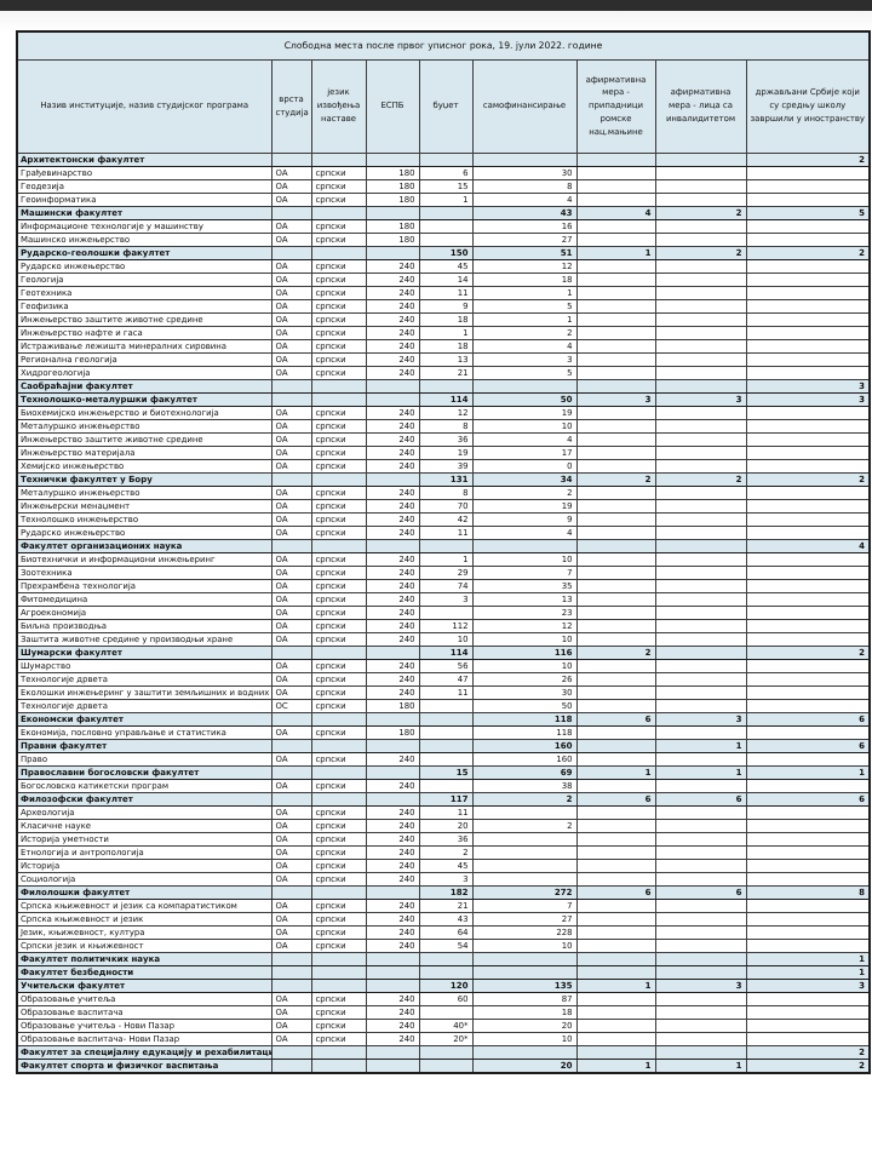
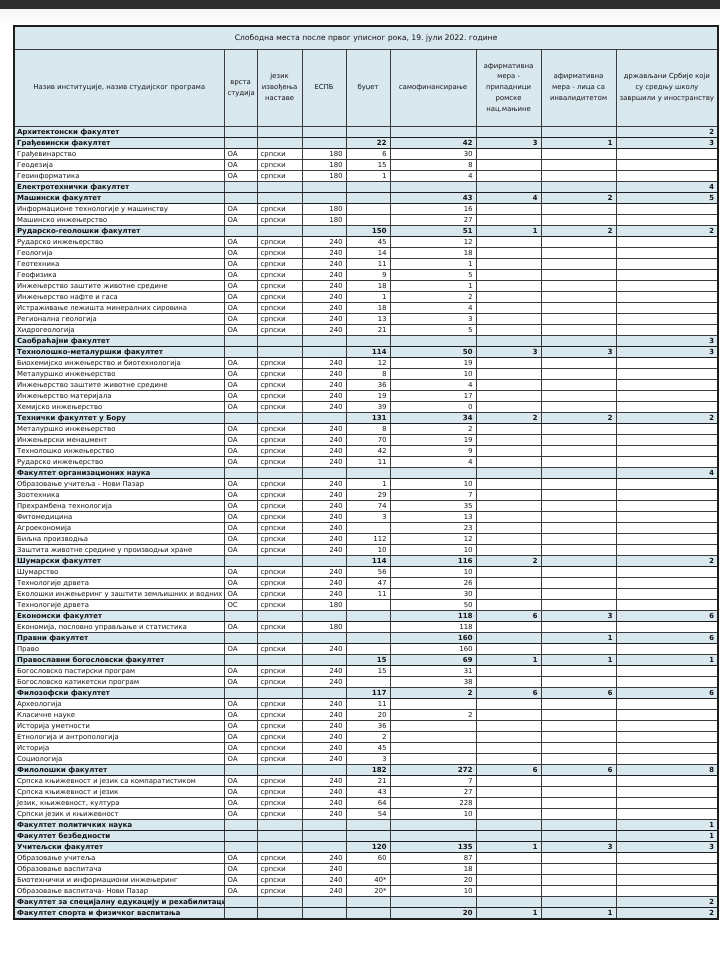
  Слободна места после првог уписног рока, 19. јули 2022. године
  Назив институције, назив студијског програма	врста студија	језик извођења наставе	ЕСПБ	буџет	самофинансирање	афирмативна мера - припадници ромске нац.мањине	афирмативна мера - лица са инвалидитетом	држављани Србије који су средњу школу завршили у иностранству
  Архитектонски факултет								2
+ Грађевински факултет				22	42	3	1	3
  Грађевинарство	ОА	српски	180	6	30
  Геодезија	ОА	српски	180	15	8
  Геоинформатика	ОА	српски	180	1	4
+ Електротехнички факултет								4
  Машински факултет					43	4	2	5
  Информационе технологије у машинству	ОА	српски	180		16
  Машинско инжењерство	ОА	српски	180		27
  Рударско-геолошки факултет				150	51	1	2	2
  Рударско инжењерство	ОА	српски	240	45	12
  Геологија	ОА	српски	240	14	18
  Геотехника	ОА	српски	240	11	1
  Геофизика	ОА	српски	240	9	5
  Инжењерство заштите животне средине	ОА	српски	240	18	1
  Инжењерство нафте и гаса	ОА	српски	240	1	2
  Истраживање лежишта минералних сировина	ОА	српски	240	18	4
  Регионална геологија	ОА	српски	240	13	3
  Хидрогеологија	ОА	српски	240	21	5
  Саобраћајни факултет								3
  Технолошко-металуршки факултет				114	50	3	3	3
  Биохемијско инжењерство и биотехнологија	ОА	српски	240	12	19
  Металуршко инжењерство	ОА	српски	240	8	10
  Инжењерство заштите животне средине	ОА	српски	240	36	4
  Инжењерство материјала	ОА	српски	240	19	17
  Хемијско инжењерство	ОА	српски	240	39	0
  Технички факултет у Бору				131	34	2	2	2
  Металуршко инжењерство	ОА	српски	240	8	2
  Инжењерски менаџмент	ОА	српски	240	70	19
  Технолошко инжењерство	ОА	српски	240	42	9
  Рударско инжењерство	ОА	српски	240	11	4
  Факултет организационих наука								4
- Биотехнички и информациони инжењеринг	ОА	српски	240	1	10
+ Образовање учитеља - Нови Пазар	ОА	српски	240	1	10
  Зоотехника	ОА	српски	240	29	7
  Прехрамбена технологија	ОА	српски	240	74	35
  Фитомедицина	ОА	српски	240	3	13
  Агроекономија	ОА	српски	240		23
  Биљна производња	ОА	српски	240	112	12
  Заштита животне средине у производњи хране	ОА	српски	240	10	10
  Шумарски факултет				114	116	2		2
  Шумарство	ОА	српски	240	56	10
  Технологије дрвета	ОА	српски	240	47	26
  Еколошки инжењеринг у заштити земљишних и водних	ОА	српски	240	11	30
  Технологије дрвета	ОС	српски	180		50
  Економски факултет					118	6	3	6
  Економија, пословно управљање и статистика	ОА	српски	180		118
  Правни факултет					160		1	6
  Право	ОА	српски	240		160
  Православни богословски факултет				15	69	1	1	1
+ Богословско пастирски програм	ОА	српски	240	15	31
  Богословско катикетски програм	ОА	српски	240		38
  Филозофски факултет				117	2	6	6	6
  Археологија	ОА	српски	240	11
  Класичне науке	ОА	српски	240	20	2
  Историја уметности	ОА	српски	240	36
  Етнологија и антропологија	ОА	српски	240	2
  Историја	ОА	српски	240	45
  Социологија	ОА	српски	240	3
  Филолошки факултет				182	272	6	6	8
  Српска књижевност и језик са компаратистиком	ОА	српски	240	21	7
  Српска књижевност и језик	ОА	српски	240	43	27
  Језик, књижевност, култура	ОА	српски	240	64	228
  Српски језик и књижевност	ОА	српски	240	54	10
  Факултет политичких наука								1
  Факултет безбедности								1
  Учитељски факултет				120	135	1	3	3
  Образовање учитеља	ОА	српски	240	60	87
  Образовање васпитача	ОА	српски	240		18
- Образовање учитеља - Нови Пазар	ОА	српски	240	40*	20
+ Биотехнички и информациони инжењеринг	ОА	српски	240	40*	20
  Образовање васпитача- Нови Пазар	ОА	српски	240	20*	10
  Факултет за специјалну едукацију и рехабилитац								2
  Факултет спорта и физичког васпитања					20	1	1	2
